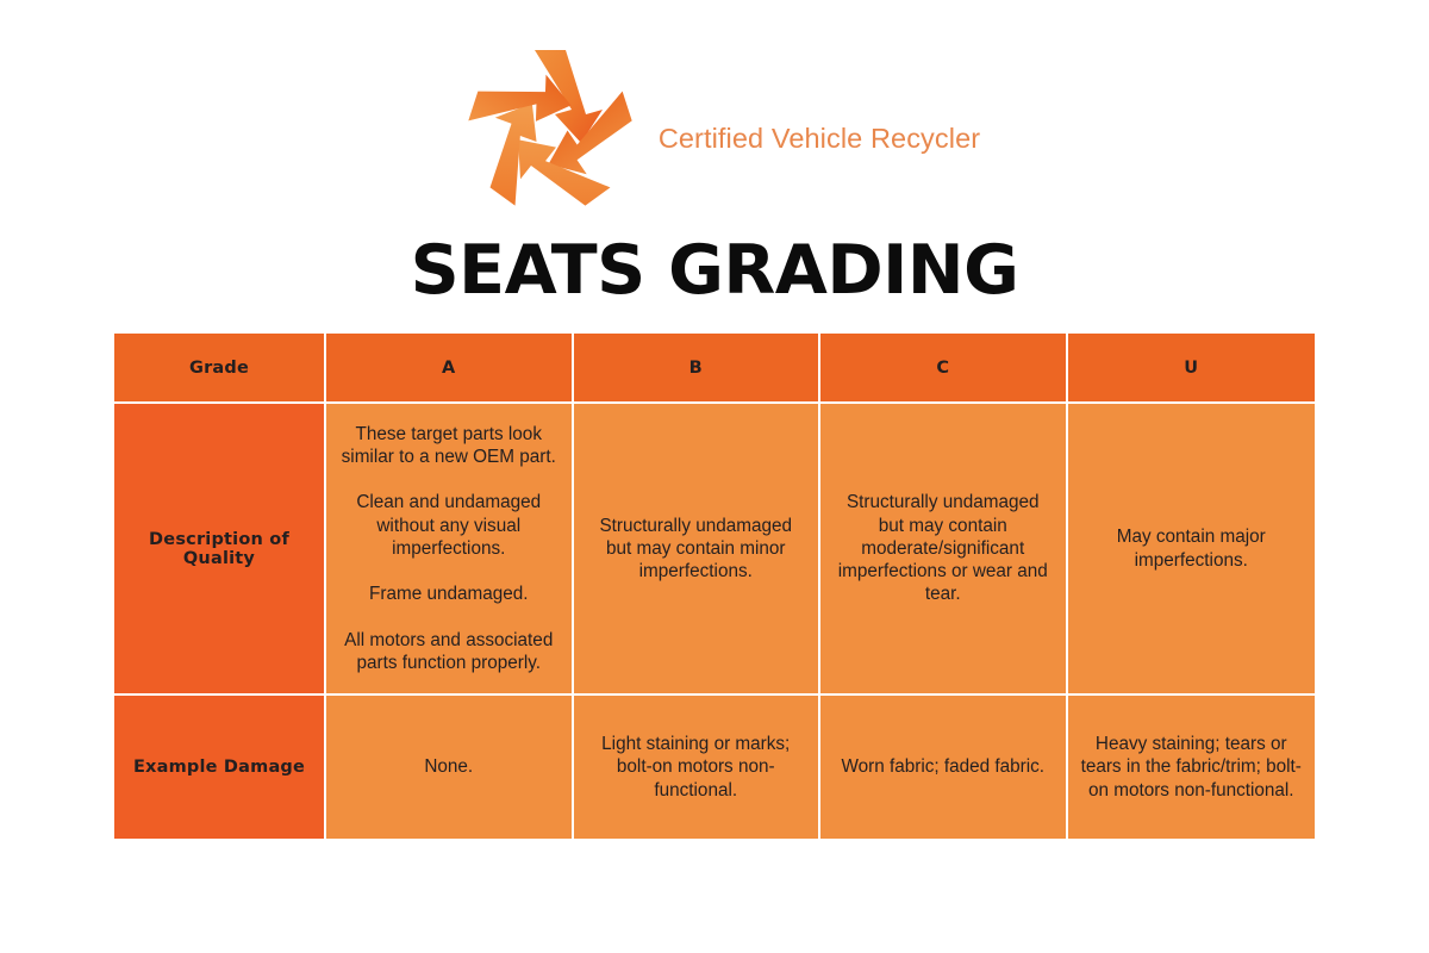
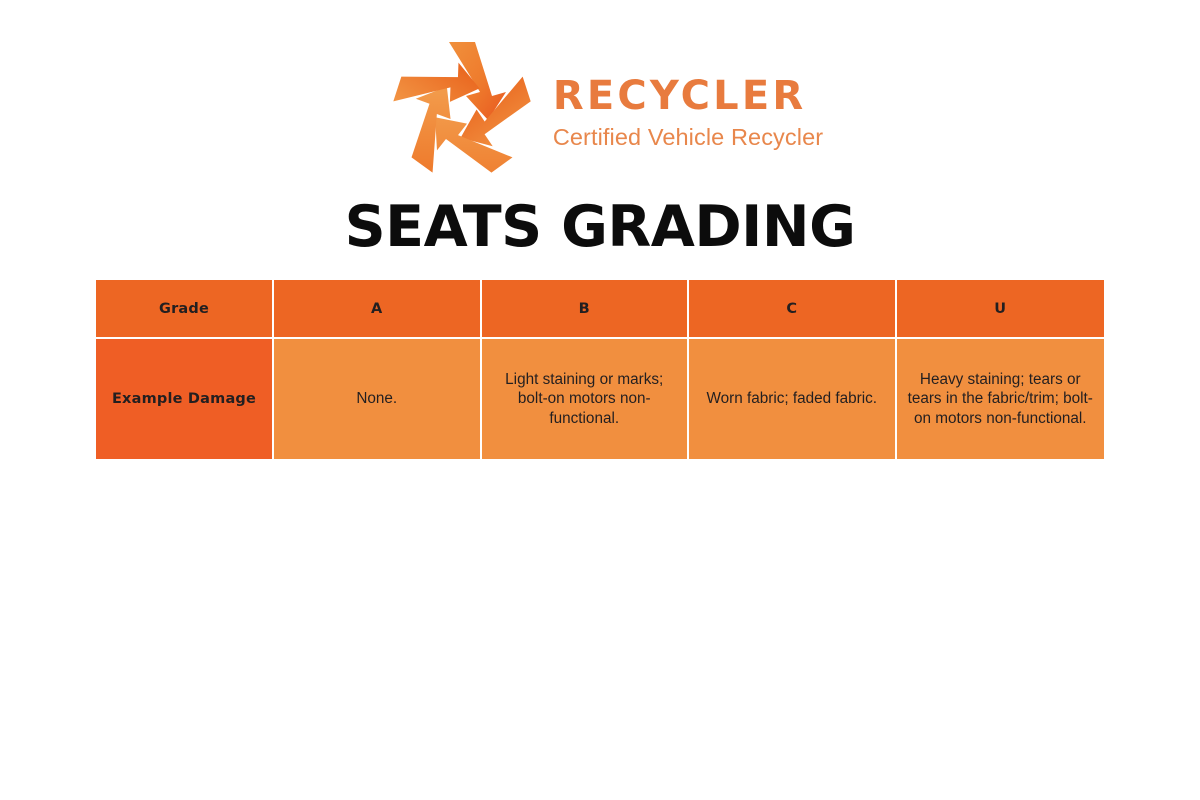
+ RECYCLER
  Certified Vehicle Recycler
  SEATS GRADING
  Grade	A	B	C	U
- Description of Quality	These target parts look similar to a new OEM part. Clean and undamaged without any visual imperfections. Frame undamaged. All motors and associated parts function properly.	Structurally undamaged but may contain minor imperfections.	Structurally undamaged but may contain moderate/significant imperfections or wear and tear.	May contain major imperfections.
  Example Damage	None.	Light staining or marks; bolt-on motors non-functional.	Worn fabric; faded fabric.	Heavy staining; tears or tears in the fabric/trim; bolt-on motors non-functional.
